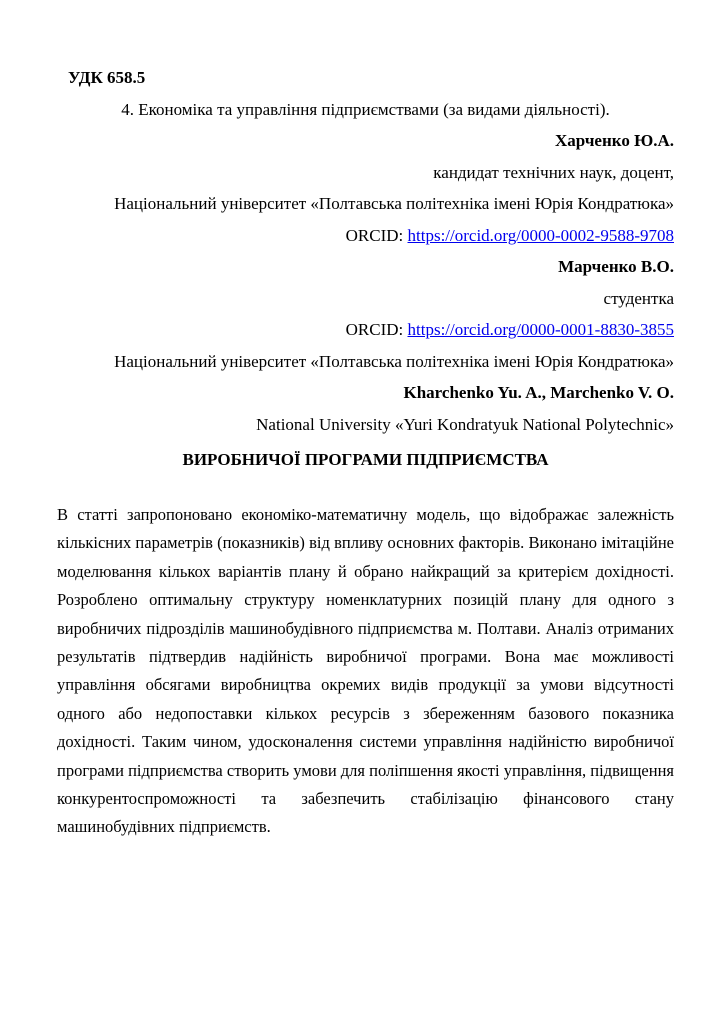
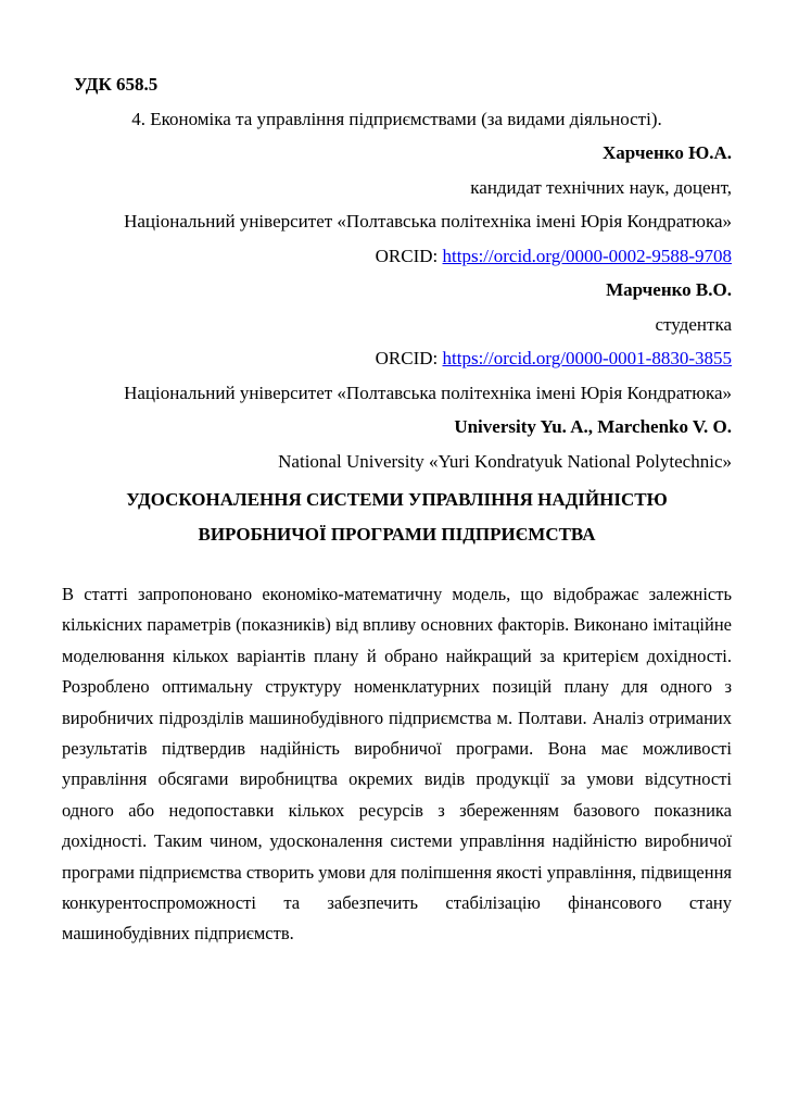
  УДК 658.5
  4. Економіка та управління підприємствами (за видами діяльності).
  Харченко Ю.А.
  кандидат технічних наук, доцент,
  Національний університет «Полтавська політехніка імені Юрія Кондратюка»
  ORCID: https://orcid.org/0000-0002-9588-9708
  Марченко В.О.
  студентка
  ORCID: https://orcid.org/0000-0001-8830-3855
  Національний університет «Полтавська політехніка імені Юрія Кондратюка»
- Kharchenko Yu. A., Marchenko V. O.
+ University Yu. A., Marchenko V. O.
  National University «Yuri Kondratyuk National Polytechnic»
+ УДОСКОНАЛЕННЯ СИСТЕМИ УПРАВЛІННЯ НАДІЙНІСТЮ
  ВИРОБНИЧОЇ ПРОГРАМИ ПІДПРИЄМСТВА
  В статті запропоновано економіко-математичну модель, що відображає залежність кількісних параметрів (показників) від впливу основних факторів. Виконано імітаційне моделювання кількох варіантів плану й обрано найкращий за критерієм дохідності. Розроблено оптимальну структуру номенклатурних позицій плану для одного з виробничих підрозділів машинобудівного підприємства м. Полтави. Аналіз отриманих результатів підтвердив надійність виробничої програми. Вона має можливості управління обсягами виробництва окремих видів продукції за умови відсутності одного або недопоставки кількох ресурсів з збереженням базового показника дохідності. Таким чином, удосконалення системи управління надійністю виробничої програми підприємства створить умови для поліпшення якості управління, підвищення конкурентоспроможності та забезпечить стабілізацію фінансового стану машинобудівних підприємств.
